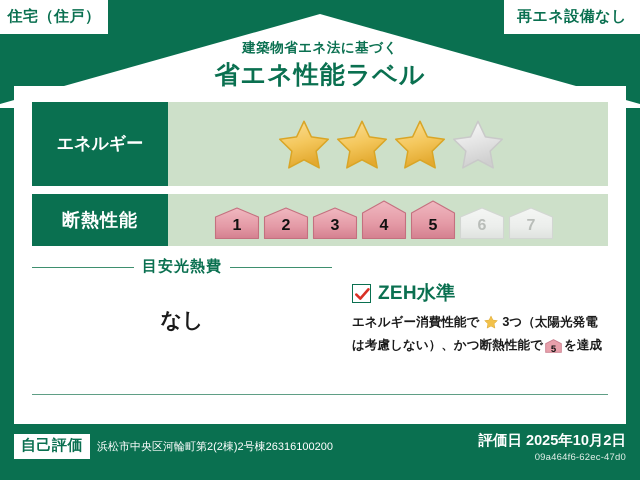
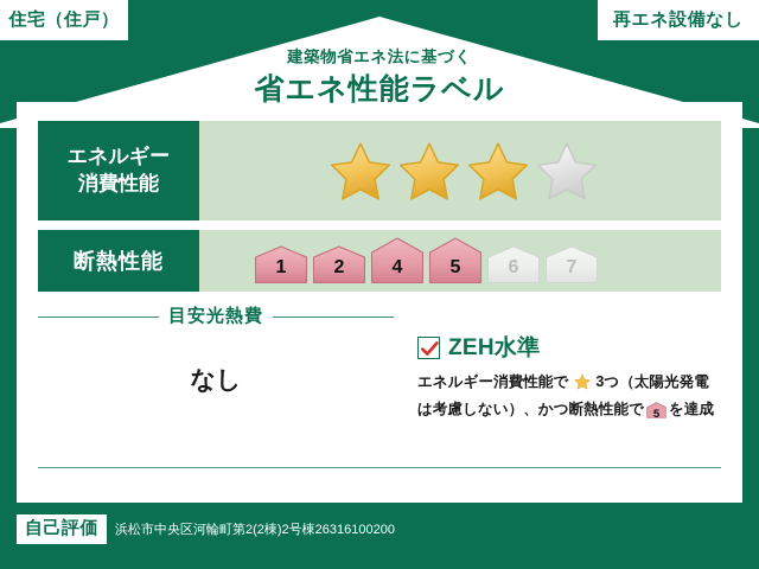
  住宅（住戸）
  再エネ設備なし
  建築物省エネ法に基づく
  省エネ性能ラベル
  エネルギー
+ 消費性能
  断熱性能
  1
  2
- 3
  4
  5
  6
  7
  目安光熱費
  なし
  ZEH水準
  エネルギー消費性能で 3つ（太陽光発電
  は考慮しない）、かつ断熱性能で
  5
  を達成
  自己評価
  浜松市中央区河輪町第2(2棟)2号棟26316100200
- 評価日 2025年10月2日
- 09a464f6-62ec-47d0
